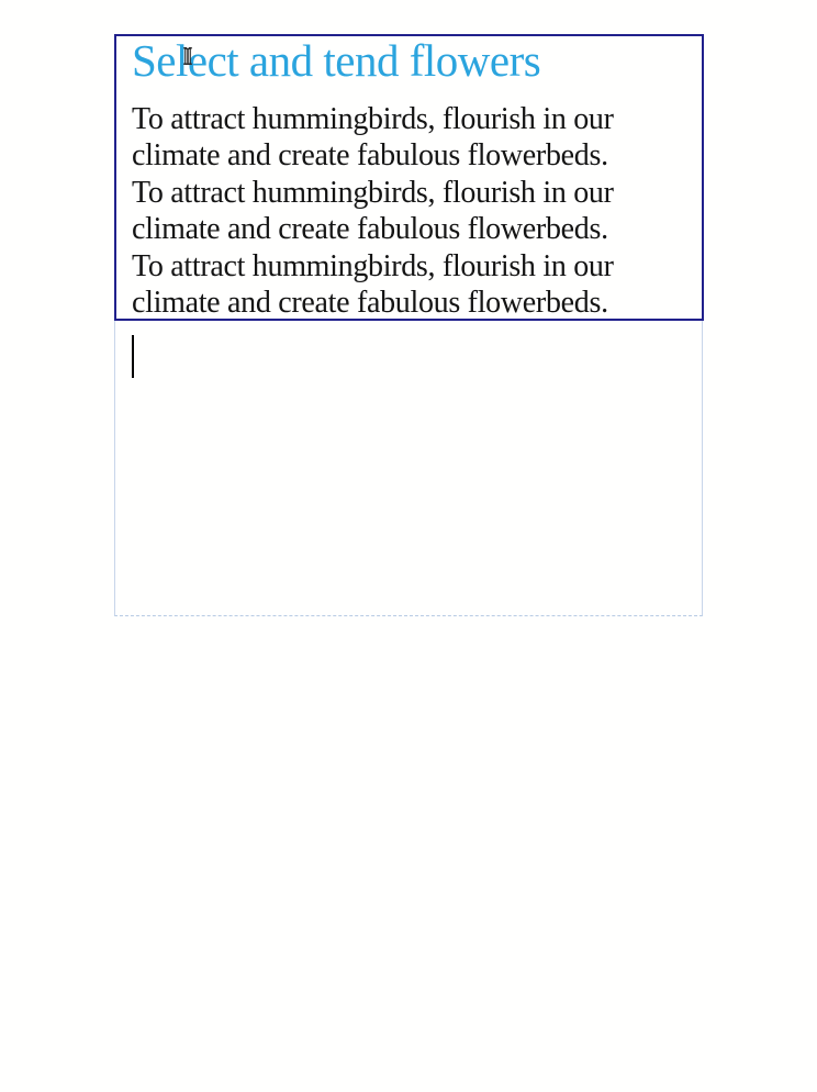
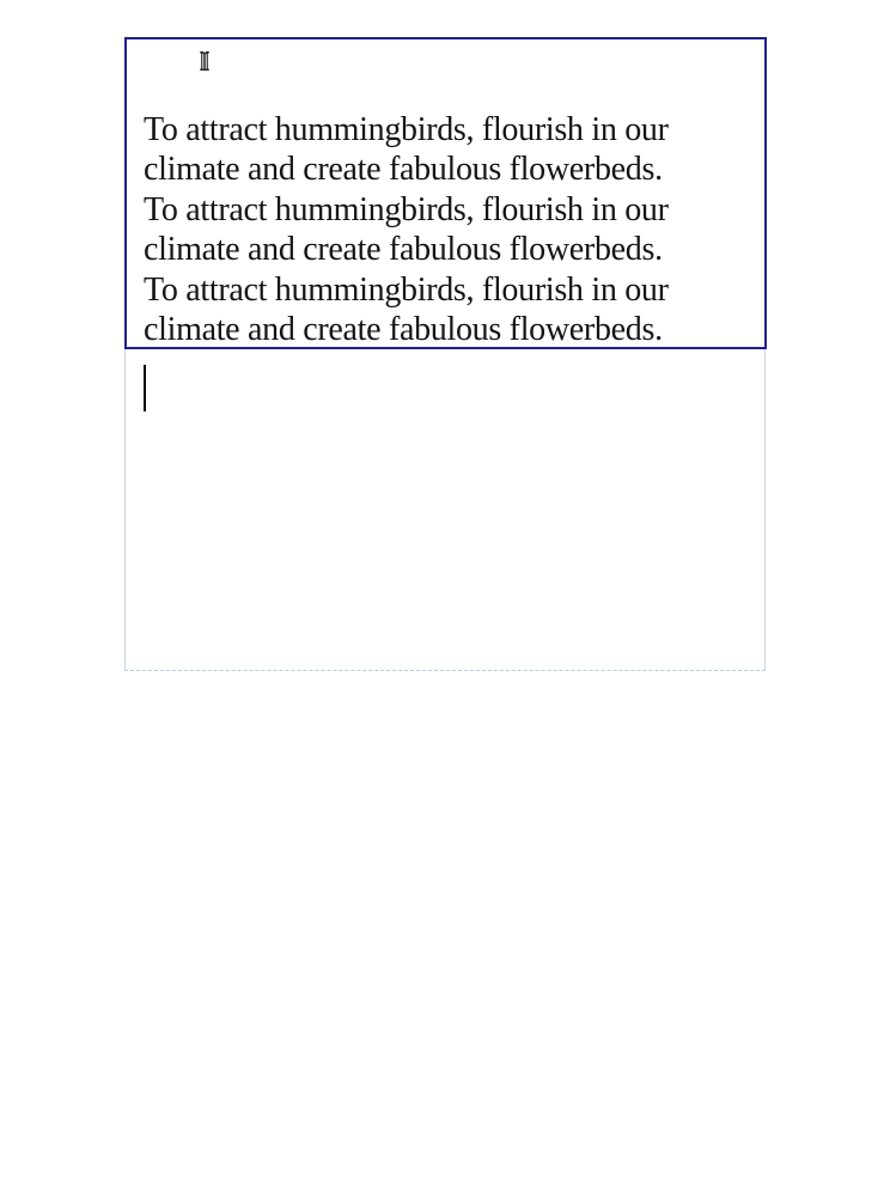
- Select and tend flowers
  To attract hummingbirds, flourish in our
  climate and create fabulous flowerbeds.
  To attract hummingbirds, flourish in our
  climate and create fabulous flowerbeds.
  To attract hummingbirds, flourish in our
  climate and create fabulous flowerbeds.
